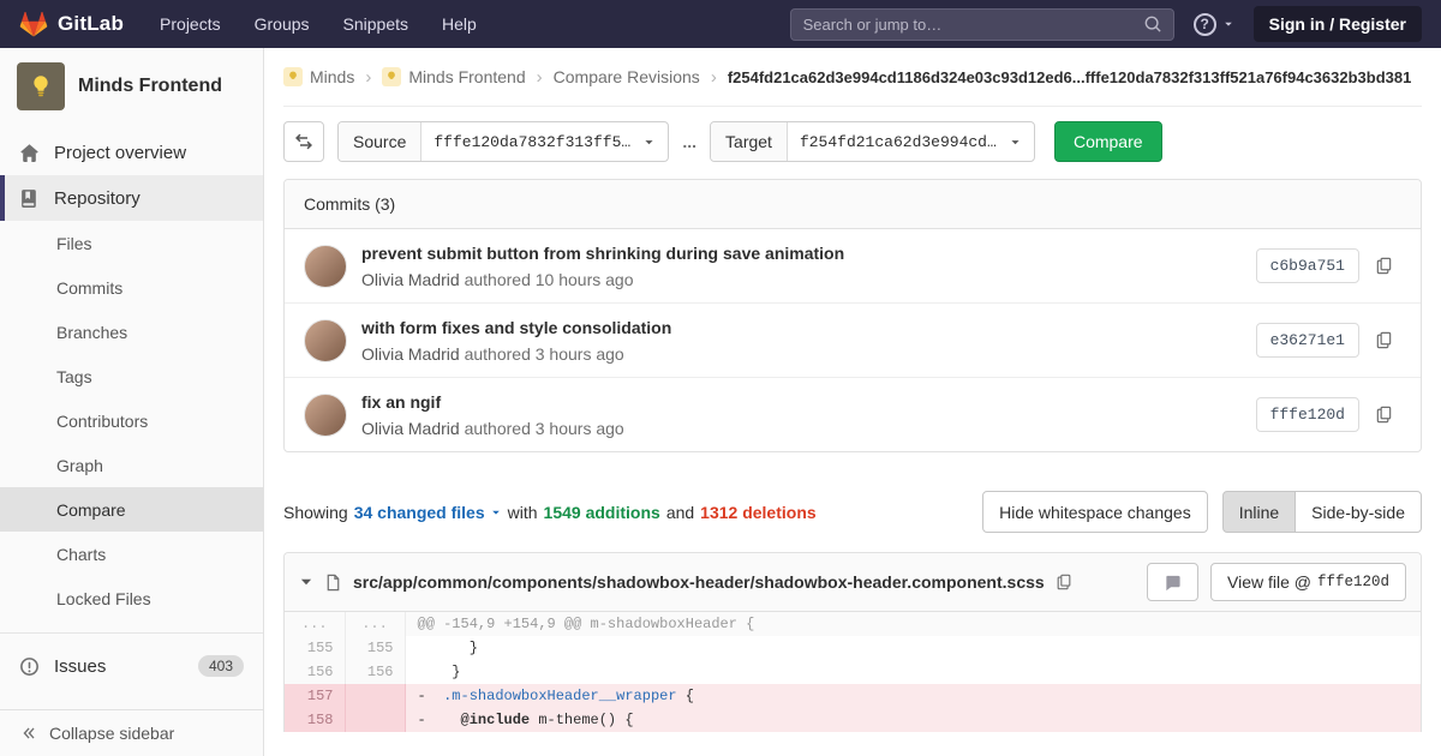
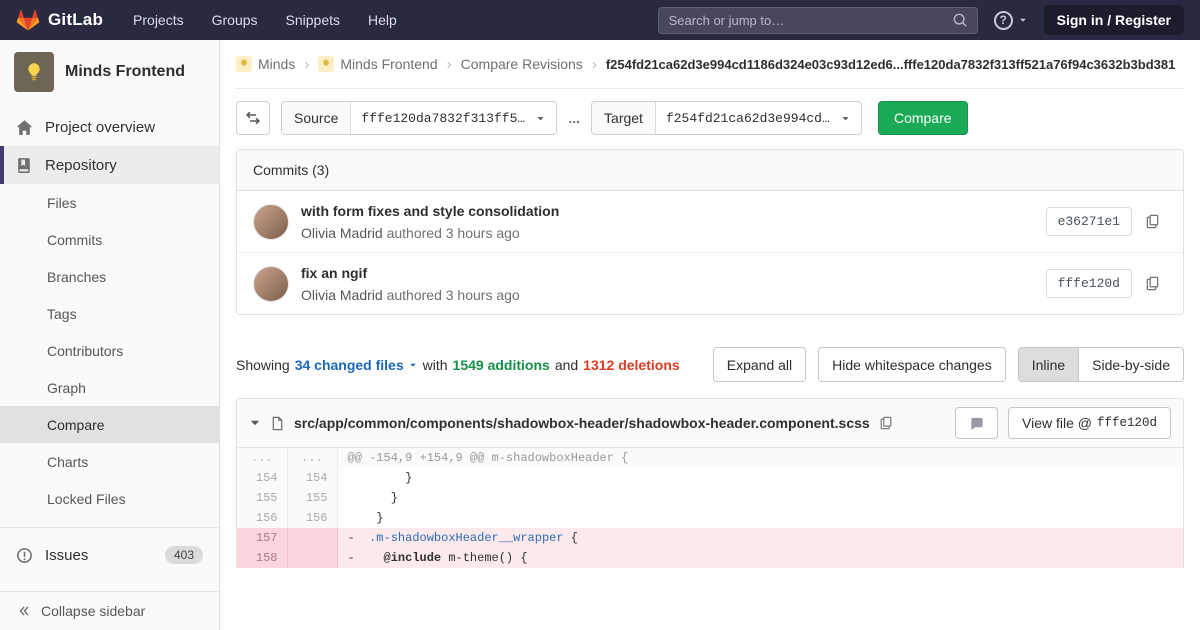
  GitLab
  Projects
  Groups
  Snippets
  Help
  Search or jump to…
  ?
  Sign in / Register
  Minds Frontend
  Project overview
  Repository
  Files
  Commits
  Branches
  Tags
  Contributors
  Graph
  Compare
  Charts
  Locked Files
  Issues
  403
  Collapse sidebar
  Minds
  ›
  Minds Frontend
  ›
  Compare Revisions
  ›
  f254fd21ca62d3e994cd1186d324e03c93d12ed6...fffe120da7832f313ff521a76f94c3632b3bd381
  Source
  fffe120da7832f313ff5…
  ...
  Target
  f254fd21ca62d3e994cd…
  Compare
  Commits (3)
- prevent submit button from shrinking during save animation
- Olivia Madrid authored 10 hours ago
- c6b9a751
  with form fixes and style consolidation
  Olivia Madrid authored 3 hours ago
  e36271e1
  fix an ngif
  Olivia Madrid authored 3 hours ago
  fffe120d
  Showing
  34 changed files
  with
  1549 additions
  and
  1312 deletions
+ Expand all
  Hide whitespace changes
  Inline
  Side-by-side
  src/app/common/components/shadowbox-header/shadowbox-header.component.scss
  View file @
  fffe120d
  ...	...	@@ -154,9 +154,9 @@ m-shadowboxHeader {
+ 154	154	}
  155	155	}
  156	156	}
  157		- .m-shadowboxHeader__wrapper {
  158		- @include m-theme() {
